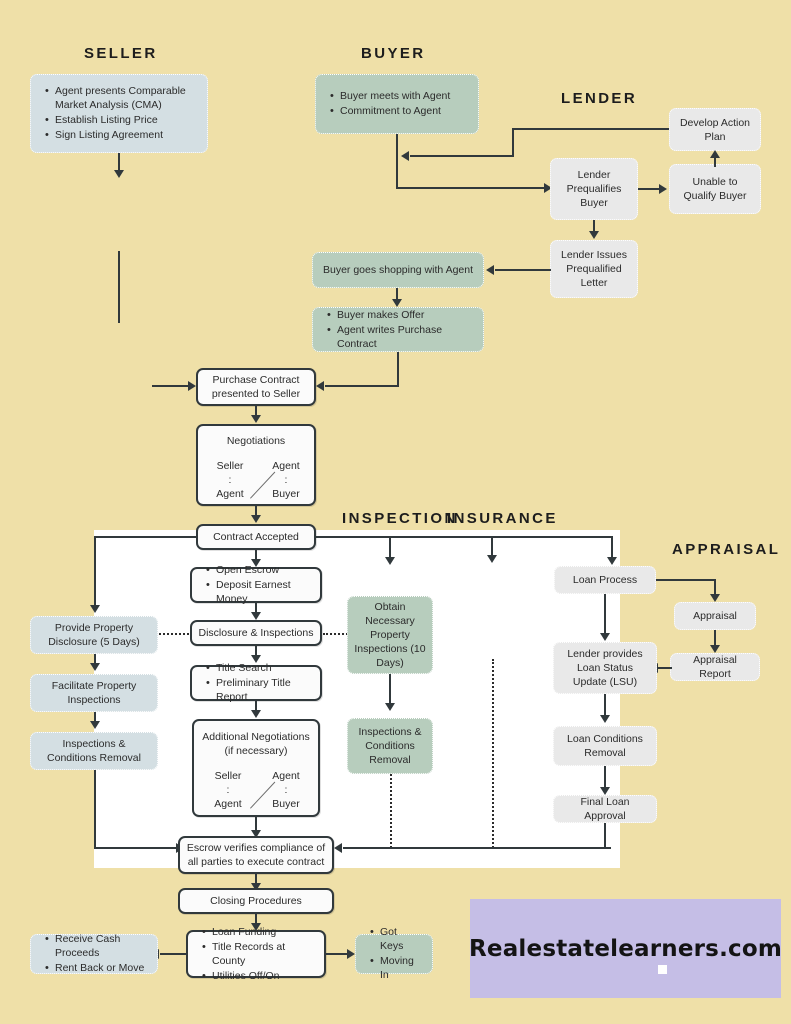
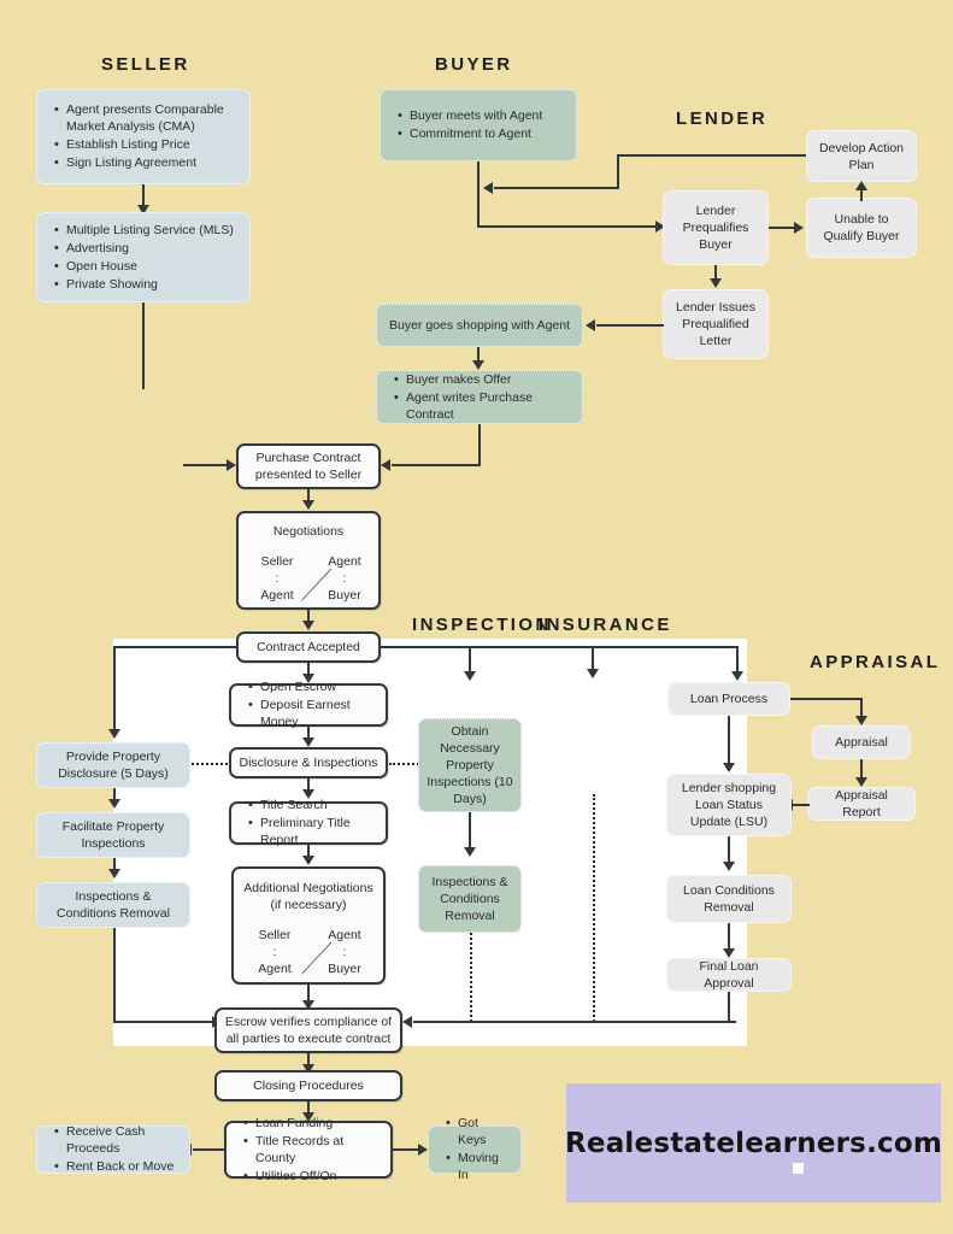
  SELLER
  BUYER
  LENDER
  INSPECTION
  INSURANCE
  APPRAISAL
  Agent presents Comparable Market Analysis (CMA)
  Establish Listing Price
  Sign Listing Agreement
+ Multiple Listing Service (MLS)
+ Advertising
+ Open House
+ Private Showing
  Buyer meets with Agent
  Commitment to Agent
  Buyer goes shopping with Agent
  Buyer makes Offer
  Agent writes Purchase Contract
  Develop Action Plan
  Lender Prequalifies Buyer
  Unable to Qualify Buyer
  Lender Issues Prequalified Letter
  Purchase Contract presented to Seller
  Negotiations
  Seller
  Agent
  :
  :
  Agent
  Buyer
  Contract Accepted
  Provide Property Disclosure (5 Days)
  Facilitate Property Inspections
  Inspections & Conditions Removal
  Open Escrow
  Deposit Earnest Money
  Disclosure & Inspections
  Title Search
  Preliminary Title Report
  Additional Negotiations
  (if necessary)
  Seller
  Agent
  :
  :
  Agent
  Buyer
  Escrow verifies compliance of all parties to execute contract
  Closing Procedures
  Loan Funding
  Title Records at County
  Utilities Off/On
  Receive Cash Proceeds
  Rent Back or Move
  Got Keys
  Moving In
  Obtain Necessary Property Inspections (10 Days)
  Inspections & Conditions Removal
  Loan Process
  Appraisal
  Appraisal Report
- Lender provides Loan Status Update (LSU)
+ Lender shopping Loan Status Update (LSU)
  Loan Conditions Removal
  Final Loan Approval
  Realestatelearners.com
